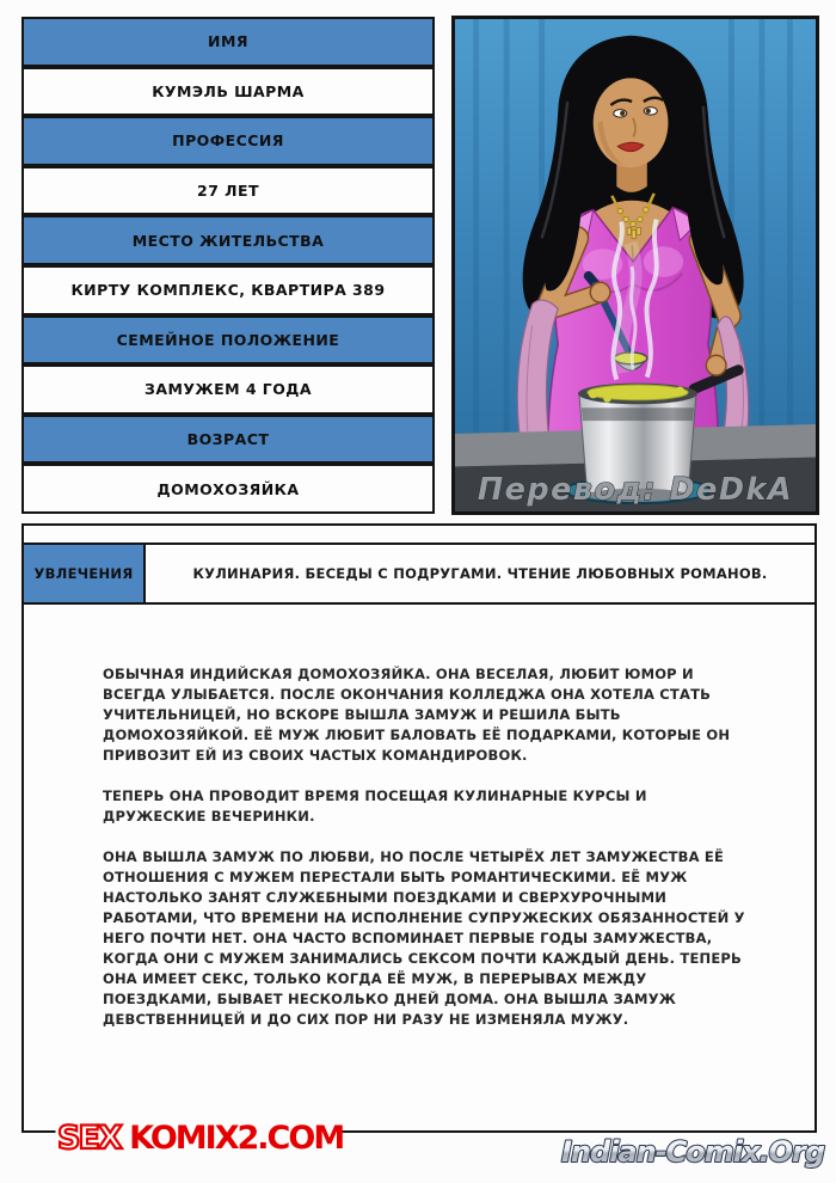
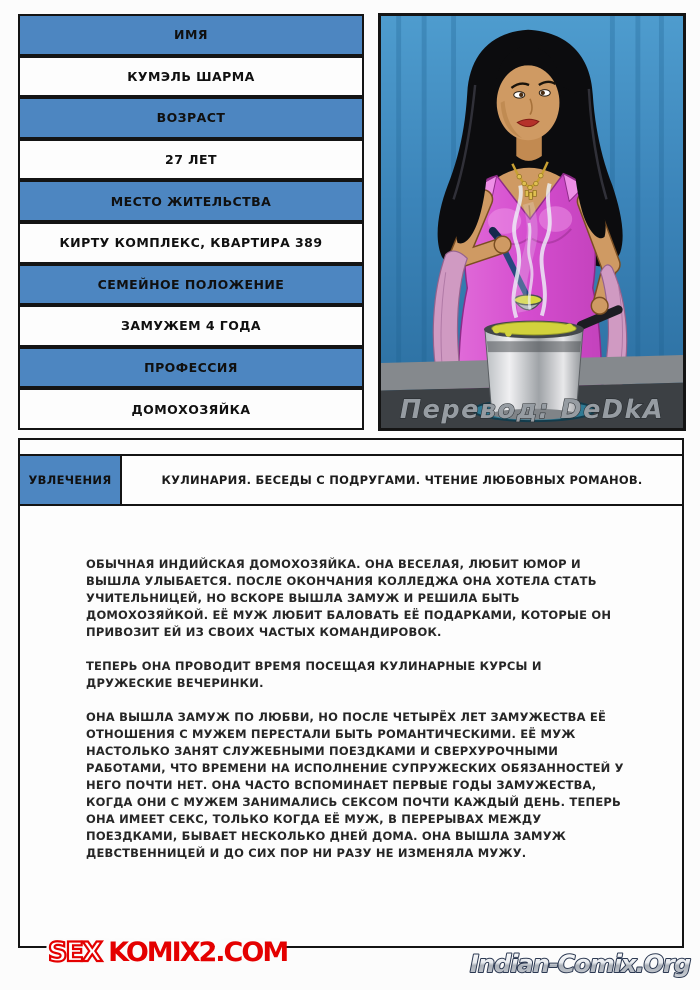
  ИМЯ
  КУМЭЛЬ ШАРМА
- ПРОФЕССИЯ
+ ВОЗРАСТ
  27 ЛЕТ
  МЕСТО ЖИТЕЛЬСТВА
  КИРТУ КОМПЛЕКС, КВАРТИРА 389
  СЕМЕЙНОЕ ПОЛОЖЕНИЕ
  ЗАМУЖЕМ 4 ГОДА
- ВОЗРАСТ
+ ПРОФЕССИЯ
  ДОМОХОЗЯЙКА
  Перевод: DeDkA
  УВЛЕЧЕНИЯ
  КУЛИНАРИЯ. БЕСЕДЫ С ПОДРУГАМИ. ЧТЕНИЕ ЛЮБОВНЫХ РОМАНОВ.
- ОБЫЧНАЯ ИНДИЙСКАЯ ДОМОХОЗЯЙКА. ОНА ВЕСЕЛАЯ, ЛЮБИТ ЮМОР И ВСЕГДА УЛЫБАЕТСЯ. ПОСЛЕ ОКОНЧАНИЯ КОЛЛЕДЖА ОНА ХОТЕЛА СТАТЬ УЧИТЕЛЬНИЦЕЙ, НО ВСКОРЕ ВЫШЛА ЗАМУЖ И РЕШИЛА БЫТЬ ДОМОХОЗЯЙКОЙ. ЕЁ МУЖ ЛЮБИТ БАЛОВАТЬ ЕЁ ПОДАРКАМИ, КОТОРЫЕ ОН ПРИВОЗИТ ЕЙ ИЗ СВОИХ ЧАСТЫХ КОМАНДИРОВОК.
+ ОБЫЧНАЯ ИНДИЙСКАЯ ДОМОХОЗЯЙКА. ОНА ВЕСЕЛАЯ, ЛЮБИТ ЮМОР И ВЫШЛА УЛЫБАЕТСЯ. ПОСЛЕ ОКОНЧАНИЯ КОЛЛЕДЖА ОНА ХОТЕЛА СТАТЬ УЧИТЕЛЬНИЦЕЙ, НО ВСКОРЕ ВЫШЛА ЗАМУЖ И РЕШИЛА БЫТЬ ДОМОХОЗЯЙКОЙ. ЕЁ МУЖ ЛЮБИТ БАЛОВАТЬ ЕЁ ПОДАРКАМИ, КОТОРЫЕ ОН ПРИВОЗИТ ЕЙ ИЗ СВОИХ ЧАСТЫХ КОМАНДИРОВОК.
  ТЕПЕРЬ ОНА ПРОВОДИТ ВРЕМЯ ПОСЕЩАЯ КУЛИНАРНЫЕ КУРСЫ И ДРУЖЕСКИЕ ВЕЧЕРИНКИ.
  ОНА ВЫШЛА ЗАМУЖ ПО ЛЮБВИ, НО ПОСЛЕ ЧЕТЫРЁХ ЛЕТ ЗАМУЖЕСТВА ЕЁ ОТНОШЕНИЯ С МУЖЕМ ПЕРЕСТАЛИ БЫТЬ РОМАНТИЧЕСКИМИ. ЕЁ МУЖ НАСТОЛЬКО ЗАНЯТ СЛУЖЕБНЫМИ ПОЕЗДКАМИ И СВЕРХУРОЧНЫМИ РАБОТАМИ, ЧТО ВРЕМЕНИ НА ИСПОЛНЕНИЕ СУПРУЖЕСКИХ ОБЯЗАННОСТЕЙ У НЕГО ПОЧТИ НЕТ. ОНА ЧАСТО ВСПОМИНАЕТ ПЕРВЫЕ ГОДЫ ЗАМУЖЕСТВА, КОГДА ОНИ С МУЖЕМ ЗАНИМАЛИСЬ СЕКСОМ ПОЧТИ КАЖДЫЙ ДЕНЬ. ТЕПЕРЬ ОНА ИМЕЕТ СЕКС, ТОЛЬКО КОГДА ЕЁ МУЖ, В ПЕРЕРЫВАХ МЕЖДУ ПОЕЗДКАМИ, БЫВАЕТ НЕСКОЛЬКО ДНЕЙ ДОМА. ОНА ВЫШЛА ЗАМУЖ ДЕВСТВЕННИЦЕЙ И ДО СИХ ПОР НИ РАЗУ НЕ ИЗМЕНЯЛА МУЖУ.
  SEXKOMIX2.COM
  SEX KOMIX2.COM
  Indian-Comix.Org
